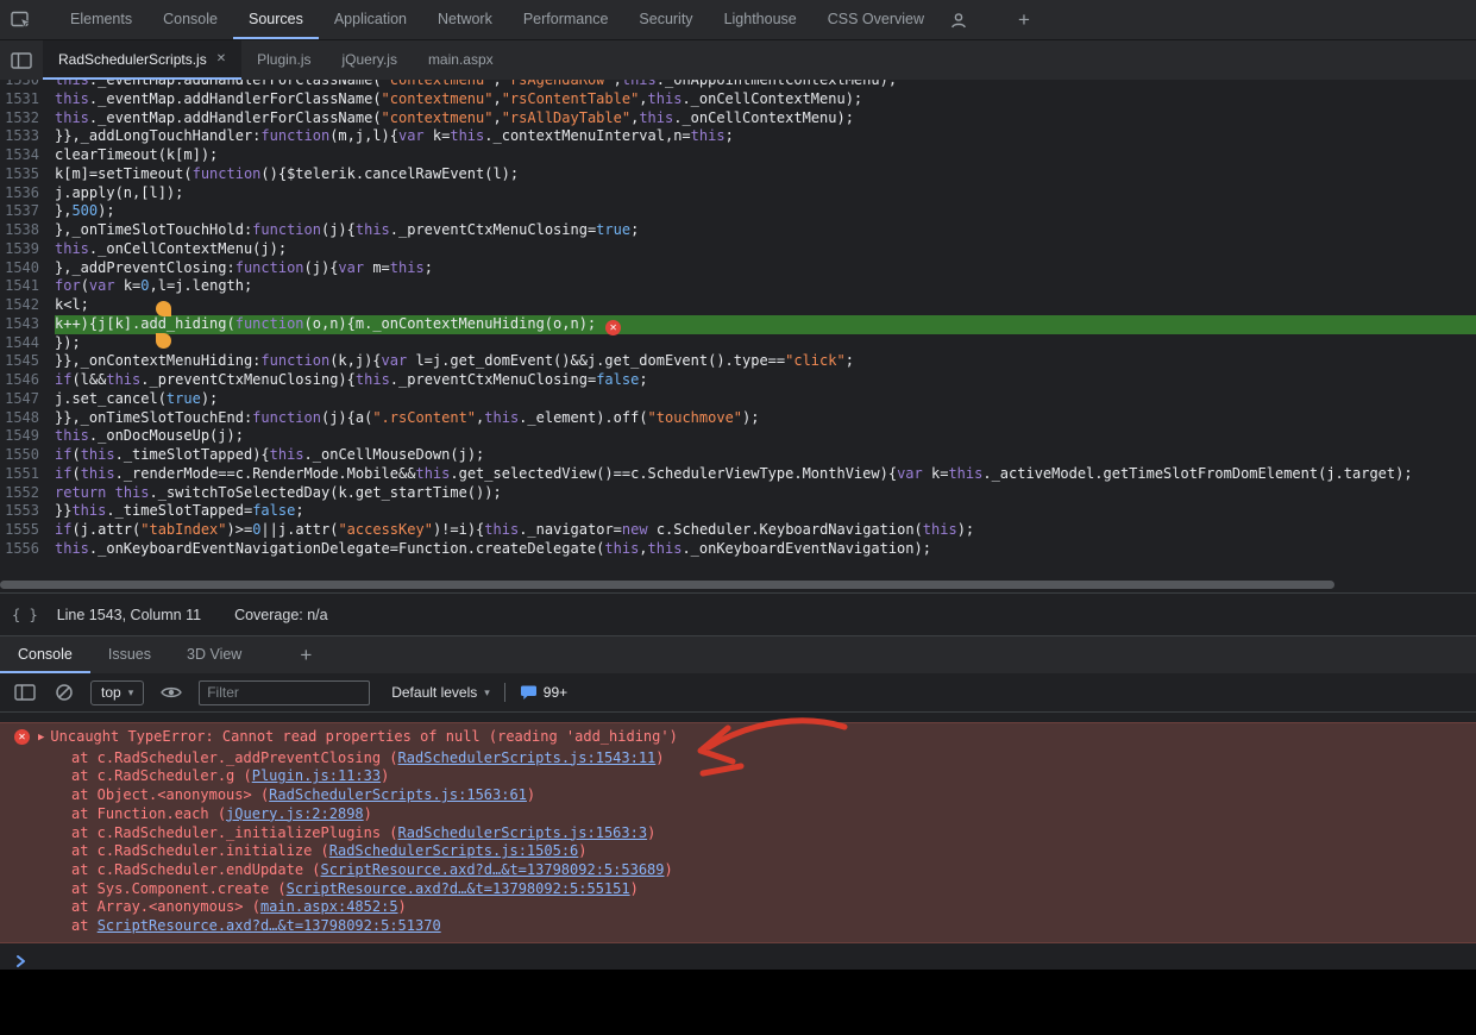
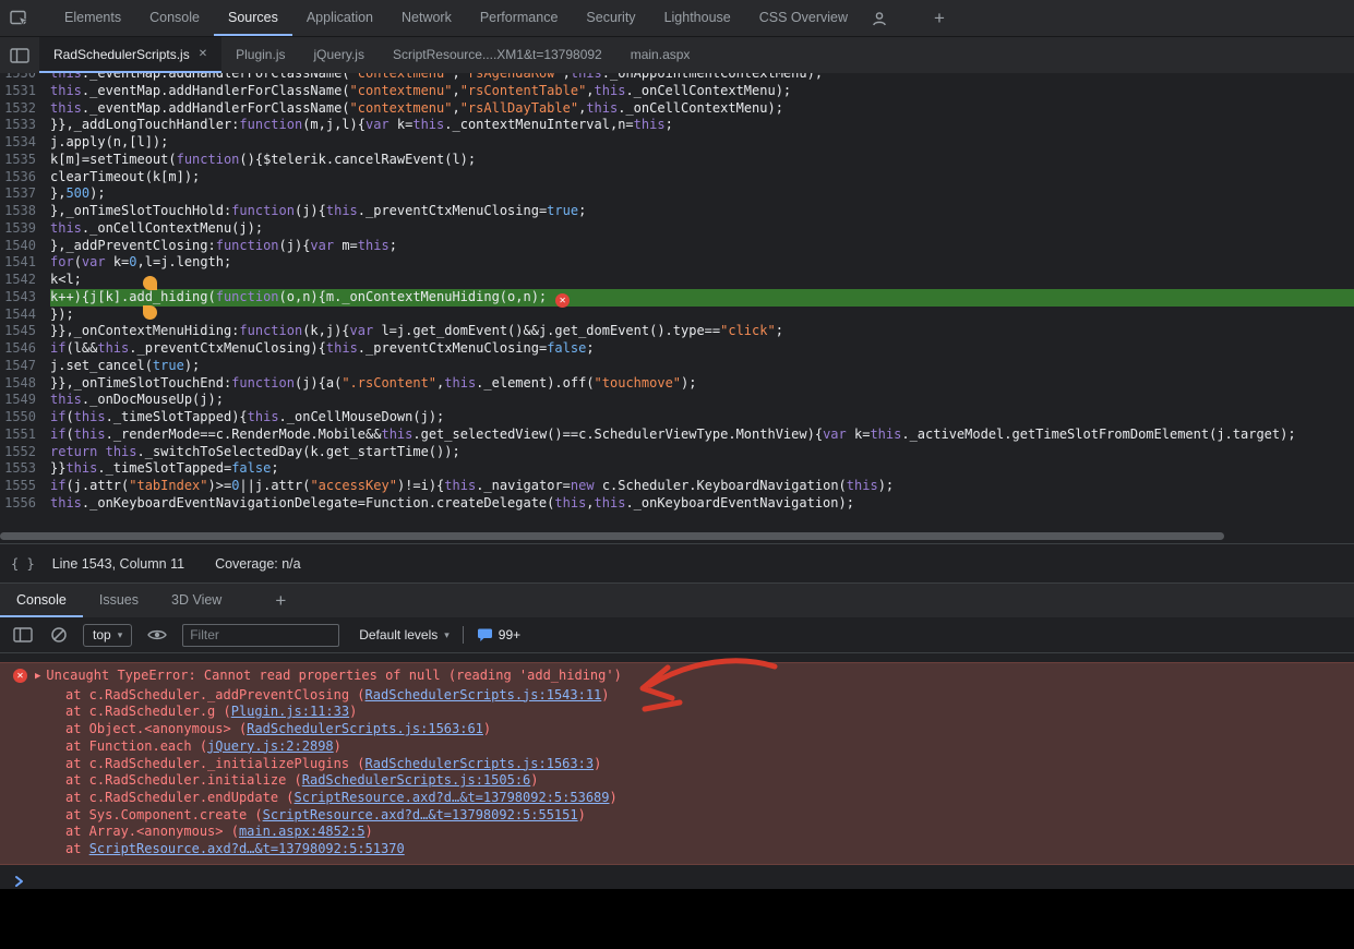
  Elements
  Console
  Sources
  Application
  Network
  Performance
  Security
  Lighthouse
  CSS Overview
  +
  RadSchedulerScripts.js
  ✕
  Plugin.js
  jQuery.js
+ ScriptResource....XM1&t=13798092
  main.aspx
  1530
  this._eventMap.addHandlerForClassName("contextmenu","rsAgendaRow",this._onAppointmentContextMenu);
  1531
  this._eventMap.addHandlerForClassName("contextmenu","rsContentTable",this._onCellContextMenu);
  1532
  this._eventMap.addHandlerForClassName("contextmenu","rsAllDayTable",this._onCellContextMenu);
  1533
  }},_addLongTouchHandler:function(m,j,l){var k=this._contextMenuInterval,n=this;
  1534
- clearTimeout(k[m]);
+ j.apply(n,[l]);
  1535
  k[m]=setTimeout(function(){$telerik.cancelRawEvent(l);
  1536
- j.apply(n,[l]);
+ clearTimeout(k[m]);
  1537
  },500);
  1538
  },_onTimeSlotTouchHold:function(j){this._preventCtxMenuClosing=true;
  1539
  this._onCellContextMenu(j);
  1540
  },_addPreventClosing:function(j){var m=this;
  1541
  for(var k=0,l=j.length;
  1542
  k<l;
  1543
  k++){j[k].add_hiding(function(o,n){m._onContextMenuHiding(o,n); ✕
  1544
  });
  1545
  }},_onContextMenuHiding:function(k,j){var l=j.get_domEvent()&&j.get_domEvent().type=="click";
  1546
  if(l&&this._preventCtxMenuClosing){this._preventCtxMenuClosing=false;
  1547
  j.set_cancel(true);
  1548
  }},_onTimeSlotTouchEnd:function(j){a(".rsContent",this._element).off("touchmove");
  1549
  this._onDocMouseUp(j);
  1550
  if(this._timeSlotTapped){this._onCellMouseDown(j);
  1551
  if(this._renderMode==c.RenderMode.Mobile&&this.get_selectedView()==c.SchedulerViewType.MonthView){var k=this._activeModel.getTimeSlotFromDomElement(j.target);
  1552
  return this._switchToSelectedDay(k.get_startTime());
  1553
  }}this._timeSlotTapped=false;
  1555
  if(j.attr("tabIndex")>=0||j.attr("accessKey")!=i){this._navigator=new c.Scheduler.KeyboardNavigation(this);
  1556
  this._onKeyboardEventNavigationDelegate=Function.createDelegate(this,this._onKeyboardEventNavigation);
  { }
  Line 1543, Column 11
  Coverage: n/a
  Console
  Issues
  3D View
  +
  top
  ▾
  Filter
  Default levels
  ▾
  99+
  ✕
  ▶ Uncaught TypeError: Cannot read properties of null (reading 'add_hiding')
  at c.RadScheduler._addPreventClosing (RadSchedulerScripts.js:1543:11)
  at c.RadScheduler.g (Plugin.js:11:33)
  at Object.<anonymous> (RadSchedulerScripts.js:1563:61)
  at Function.each (jQuery.js:2:2898)
  at c.RadScheduler._initializePlugins (RadSchedulerScripts.js:1563:3)
  at c.RadScheduler.initialize (RadSchedulerScripts.js:1505:6)
  at c.RadScheduler.endUpdate (ScriptResource.axd?d…&t=13798092:5:53689)
  at Sys.Component.create (ScriptResource.axd?d…&t=13798092:5:55151)
  at Array.<anonymous> (main.aspx:4852:5)
  at ScriptResource.axd?d…&t=13798092:5:51370
